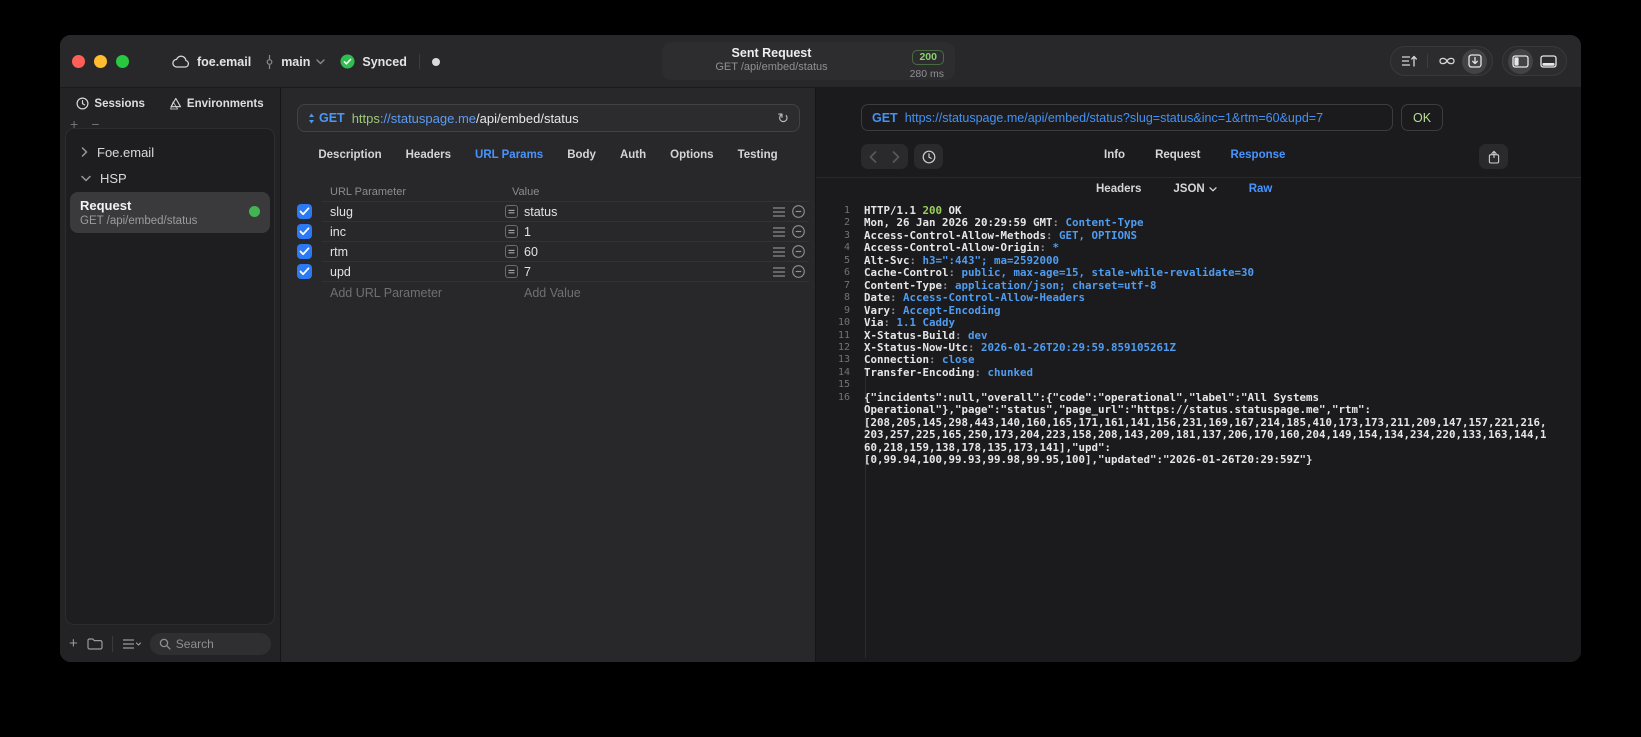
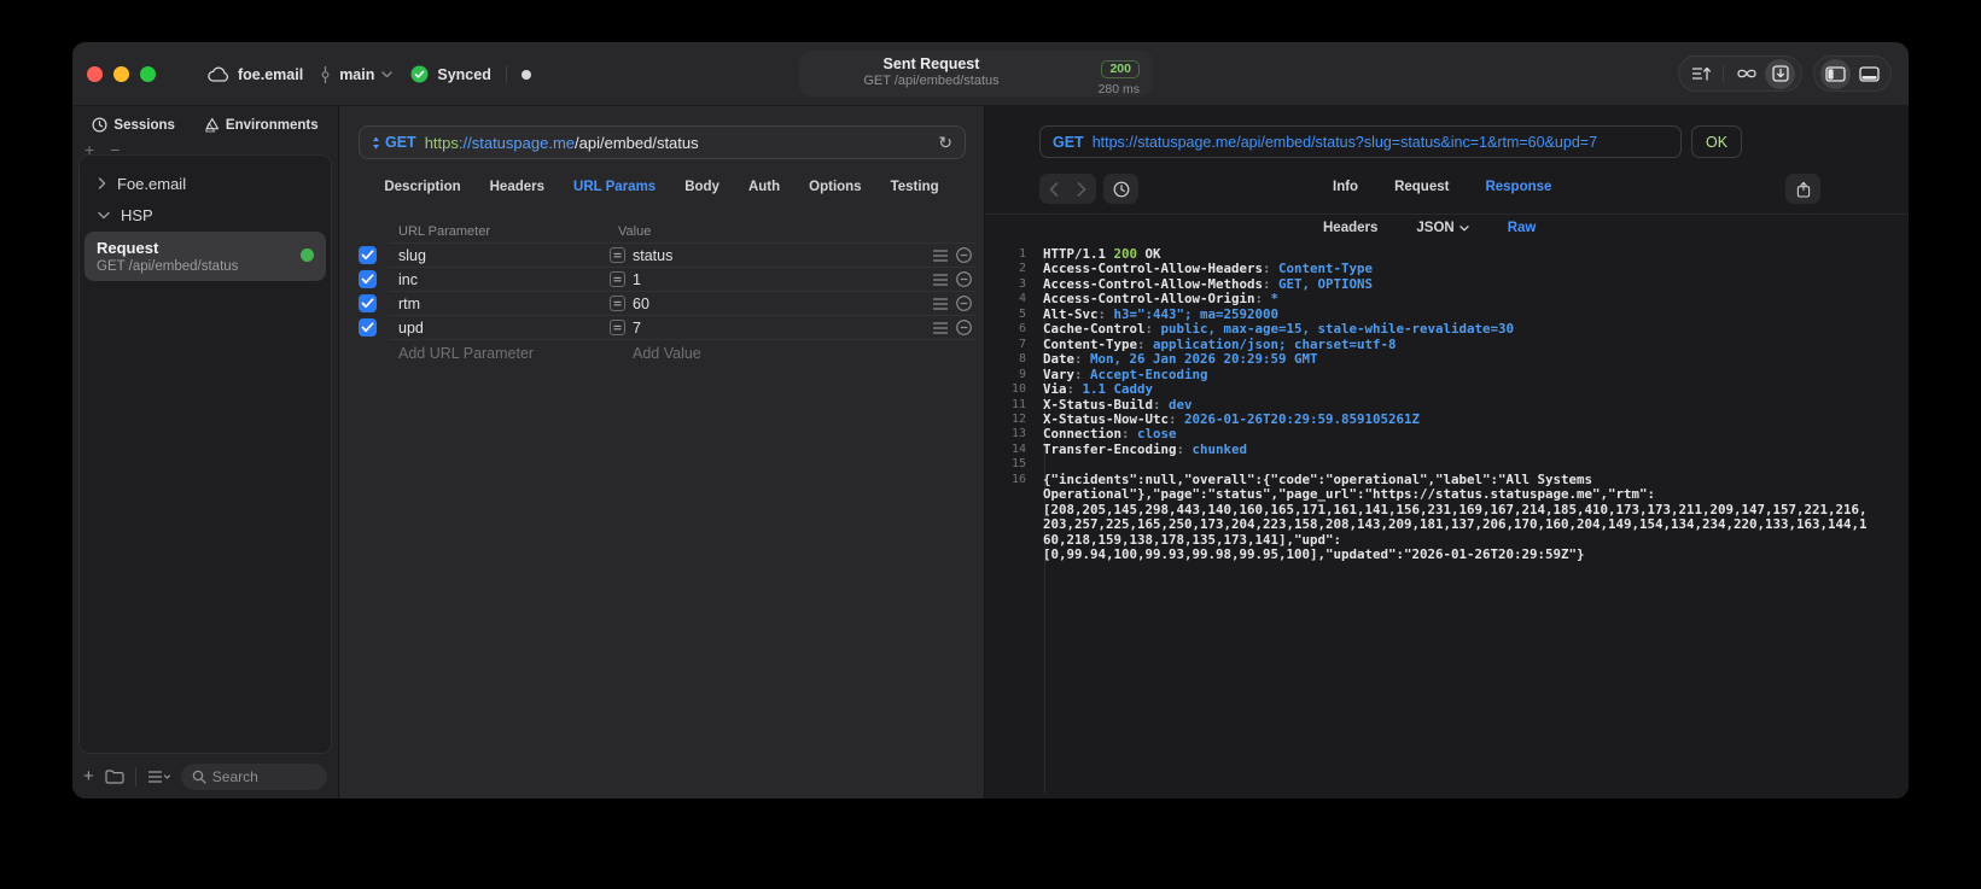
  foe.email
  main
  Synced
  Sent Request
  GET /api/embed/status
  200
  280 ms
  Sessions
  Environments
  +
  −
  Foe.email
  HSP
  Request
  GET /api/embed/status
  +
  Search
  GET
  https
  ://statuspage.me
  /api/embed/status
  ↻
  Description
  Headers
  URL Params
  Body
  Auth
  Options
  Testing
  URL Parameter
  Value
  slug
  status
  inc
  1
  rtm
  60
  upd
  7
  Add URL Parameter
  Add Value
  GET
  https://statuspage.me/api/embed/status?slug=status&inc=1&rtm=60&upd=7
  OK
  Info
  Request
  Response
  Headers
  JSON
  Raw
  1
  HTTP/1.1 200 OK
  2
- Mon, 26 Jan 2026 20:29:59 GMT: Content-Type
+ Access-Control-Allow-Headers: Content-Type
  3
  Access-Control-Allow-Methods: GET, OPTIONS
  4
  Access-Control-Allow-Origin: *
  5
  Alt-Svc: h3=":443"; ma=2592000
  6
  Cache-Control: public, max-age=15, stale-while-revalidate=30
  7
  Content-Type: application/json; charset=utf-8
  8
- Date: Access-Control-Allow-Headers
+ Date: Mon, 26 Jan 2026 20:29:59 GMT
  9
  Vary: Accept-Encoding
  10
  Via: 1.1 Caddy
  11
  X-Status-Build: dev
  12
  X-Status-Now-Utc: 2026-01-26T20:29:59.859105261Z
  13
  Connection: close
  14
  Transfer-Encoding: chunked
  15
  16
  {"incidents":null,"overall":{"code":"operational","label":"All Systems
  Operational"},"page":"status","page_url":"https://status.statuspage.me","rtm":
  [208,205,145,298,443,140,160,165,171,161,141,156,231,169,167,214,185,410,173,173,211,209,147,157,221,216,
  203,257,225,165,250,173,204,223,158,208,143,209,181,137,206,170,160,204,149,154,134,234,220,133,163,144,1
  60,218,159,138,178,135,173,141],"upd":
  [0,99.94,100,99.93,99.98,99.95,100],"updated":"2026-01-26T20:29:59Z"}
